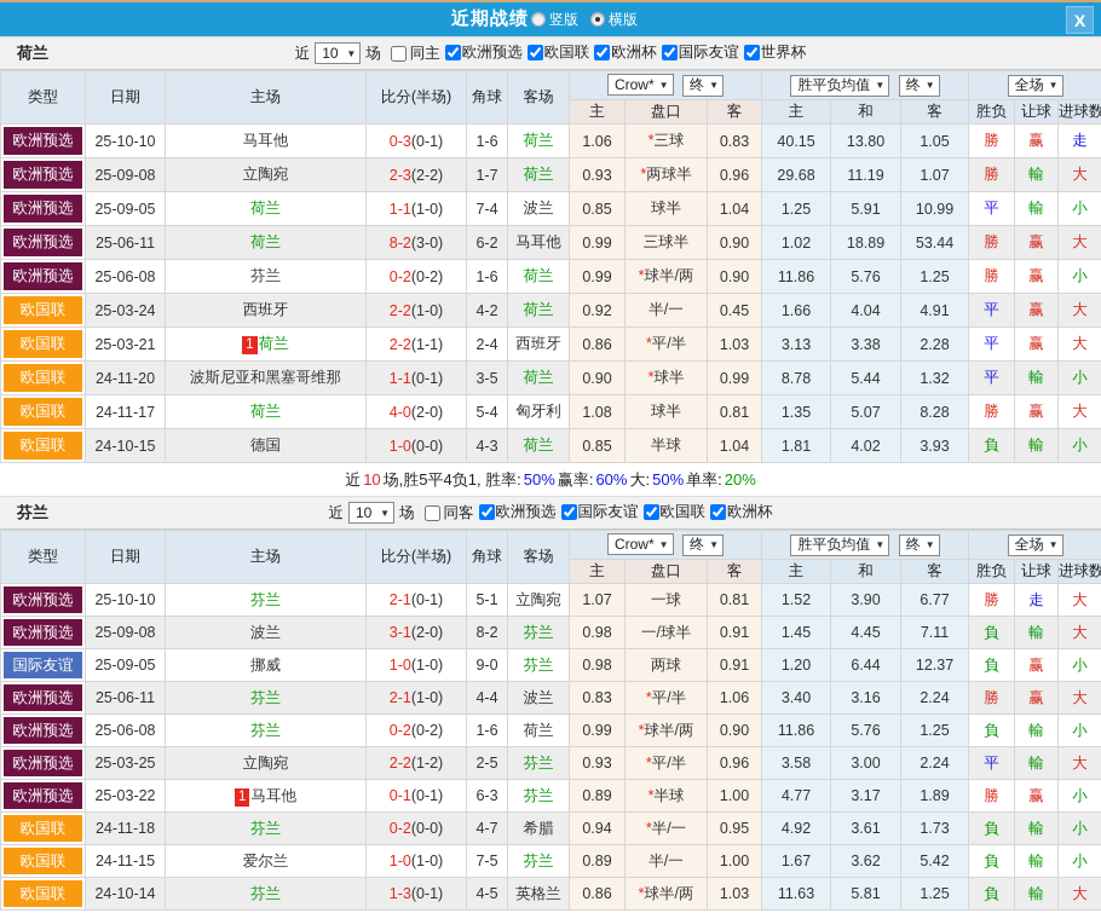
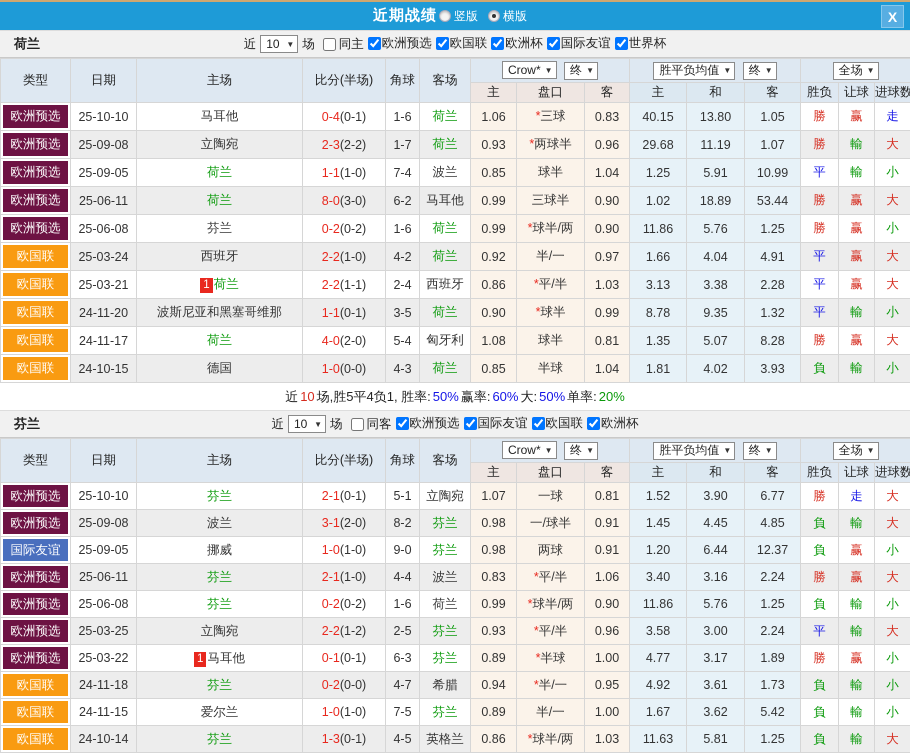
  近期战绩
  竖版
  横版
  X
  荷兰
  近
  10
  ▼
  场
  同主
  欧洲预选
  欧国联
  欧洲杯
  国际友谊
  世界杯
  类型	日期	主场	比分(半场)	角球	客场	Crow* ▼ 终 ▼	胜平负均值 ▼ 终 ▼	全场 ▼
  主	盘口	客	主	和	客	胜负	让球	进球数
- 欧洲预选	25-10-10	马耳他	0-3(0-1)	1-6	荷兰	1.06	*三球	0.83	40.15	13.80	1.05	勝	赢	走
+ 欧洲预选	25-10-10	马耳他	0-4(0-1)	1-6	荷兰	1.06	*三球	0.83	40.15	13.80	1.05	勝	赢	走
  欧洲预选	25-09-08	立陶宛	2-3(2-2)	1-7	荷兰	0.93	*两球半	0.96	29.68	11.19	1.07	勝	輸	大
  欧洲预选	25-09-05	荷兰	1-1(1-0)	7-4	波兰	0.85	球半	1.04	1.25	5.91	10.99	平	輸	小
- 欧洲预选	25-06-11	荷兰	8-2(3-0)	6-2	马耳他	0.99	三球半	0.90	1.02	18.89	53.44	勝	赢	大
+ 欧洲预选	25-06-11	荷兰	8-0(3-0)	6-2	马耳他	0.99	三球半	0.90	1.02	18.89	53.44	勝	赢	大
  欧洲预选	25-06-08	芬兰	0-2(0-2)	1-6	荷兰	0.99	*球半/两	0.90	11.86	5.76	1.25	勝	赢	小
- 欧国联	25-03-24	西班牙	2-2(1-0)	4-2	荷兰	0.92	半/一	0.45	1.66	4.04	4.91	平	赢	大
+ 欧国联	25-03-24	西班牙	2-2(1-0)	4-2	荷兰	0.92	半/一	0.97	1.66	4.04	4.91	平	赢	大
  欧国联	25-03-21	1 荷兰	2-2(1-1)	2-4	西班牙	0.86	*平/半	1.03	3.13	3.38	2.28	平	赢	大
- 欧国联	24-11-20	波斯尼亚和黑塞哥维那	1-1(0-1)	3-5	荷兰	0.90	*球半	0.99	8.78	5.44	1.32	平	輸	小
+ 欧国联	24-11-20	波斯尼亚和黑塞哥维那	1-1(0-1)	3-5	荷兰	0.90	*球半	0.99	8.78	9.35	1.32	平	輸	小
  欧国联	24-11-17	荷兰	4-0(2-0)	5-4	匈牙利	1.08	球半	0.81	1.35	5.07	8.28	勝	赢	大
  欧国联	24-10-15	德国	1-0(0-0)	4-3	荷兰	0.85	半球	1.04	1.81	4.02	3.93	負	輸	小
  近
  10
  场,胜5平4负1, 胜率:
  50%
  赢率:
  60%
  大:
  50%
  单率:
  20%
  芬兰
  近
  10
  ▼
  场
  同客
  欧洲预选
  国际友谊
  欧国联
  欧洲杯
  类型	日期	主场	比分(半场)	角球	客场	Crow* ▼ 终 ▼	胜平负均值 ▼ 终 ▼	全场 ▼
  主	盘口	客	主	和	客	胜负	让球	进球数
  欧洲预选	25-10-10	芬兰	2-1(0-1)	5-1	立陶宛	1.07	一球	0.81	1.52	3.90	6.77	勝	走	大
- 欧洲预选	25-09-08	波兰	3-1(2-0)	8-2	芬兰	0.98	一/球半	0.91	1.45	4.45	7.11	負	輸	大
+ 欧洲预选	25-09-08	波兰	3-1(2-0)	8-2	芬兰	0.98	一/球半	0.91	1.45	4.45	4.85	負	輸	大
  国际友谊	25-09-05	挪威	1-0(1-0)	9-0	芬兰	0.98	两球	0.91	1.20	6.44	12.37	負	赢	小
  欧洲预选	25-06-11	芬兰	2-1(1-0)	4-4	波兰	0.83	*平/半	1.06	3.40	3.16	2.24	勝	赢	大
  欧洲预选	25-06-08	芬兰	0-2(0-2)	1-6	荷兰	0.99	*球半/两	0.90	11.86	5.76	1.25	負	輸	小
  欧洲预选	25-03-25	立陶宛	2-2(1-2)	2-5	芬兰	0.93	*平/半	0.96	3.58	3.00	2.24	平	輸	大
  欧洲预选	25-03-22	1 马耳他	0-1(0-1)	6-3	芬兰	0.89	*半球	1.00	4.77	3.17	1.89	勝	赢	小
  欧国联	24-11-18	芬兰	0-2(0-0)	4-7	希腊	0.94	*半/一	0.95	4.92	3.61	1.73	負	輸	小
  欧国联	24-11-15	爱尔兰	1-0(1-0)	7-5	芬兰	0.89	半/一	1.00	1.67	3.62	5.42	負	輸	小
  欧国联	24-10-14	芬兰	1-3(0-1)	4-5	英格兰	0.86	*球半/两	1.03	11.63	5.81	1.25	負	輸	大
